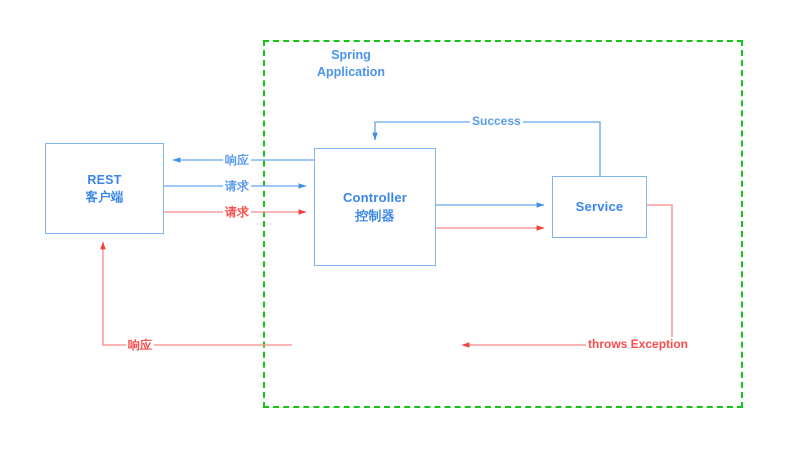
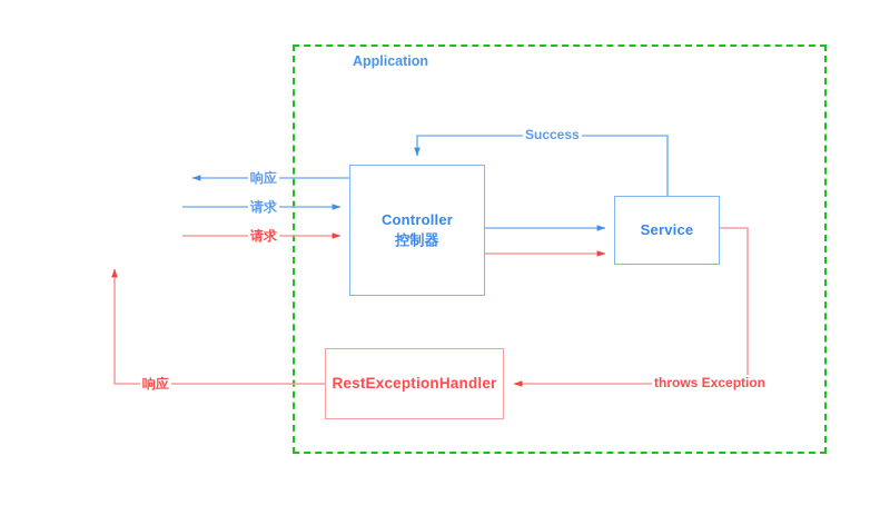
- Spring
  Application
- REST
- 客户端
  Controller
  控制器
  Service
+ RestExceptionHandler
  响应
  请求
  请求
  Success
  throws Exception
  响应
